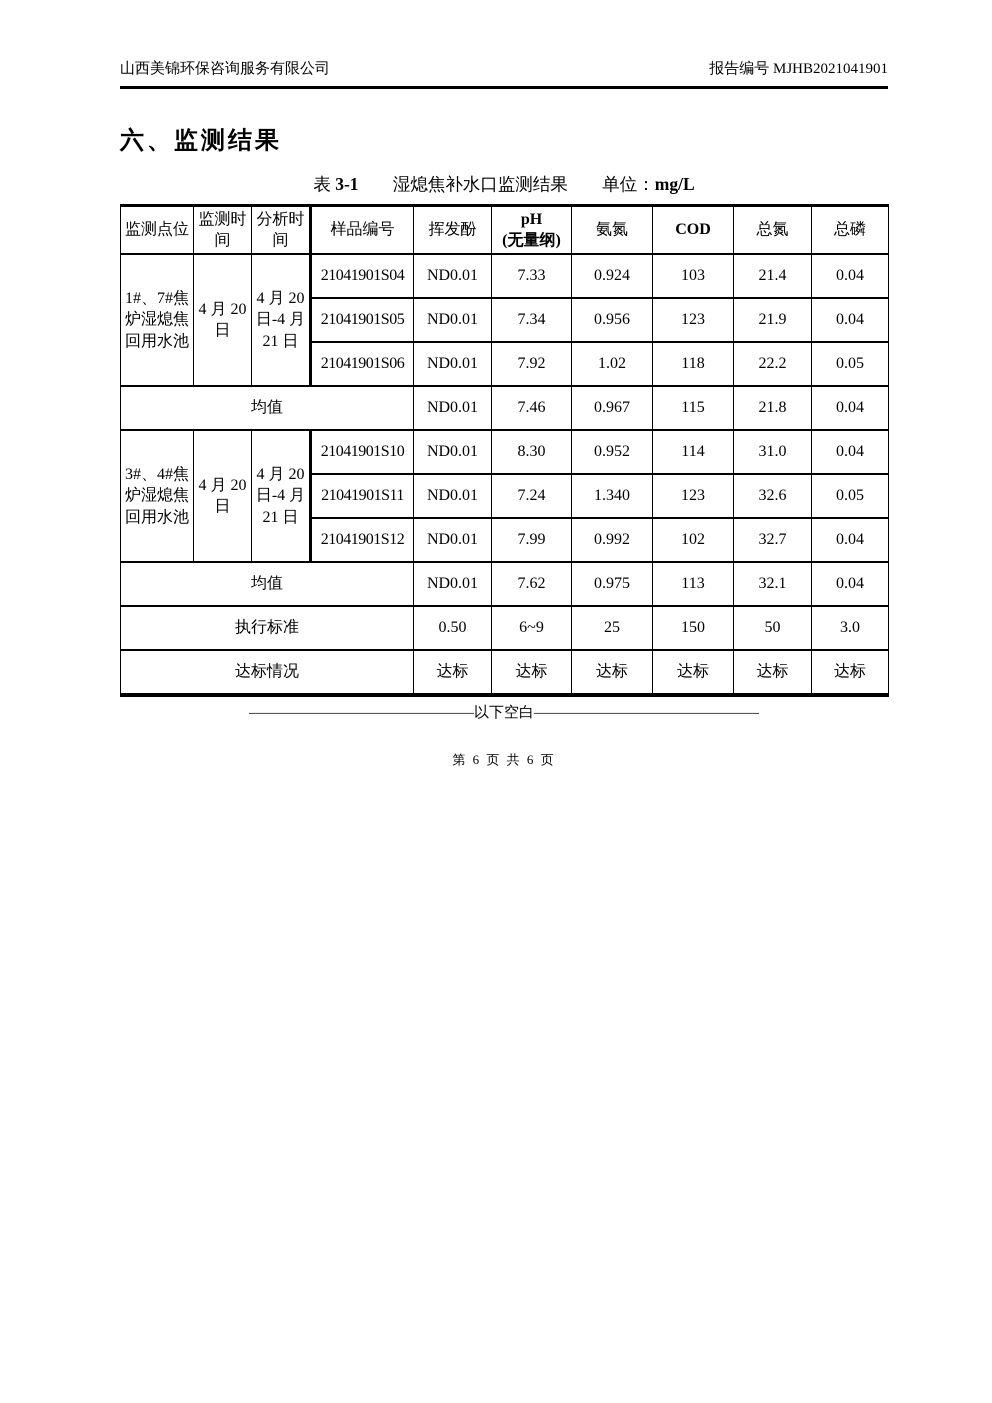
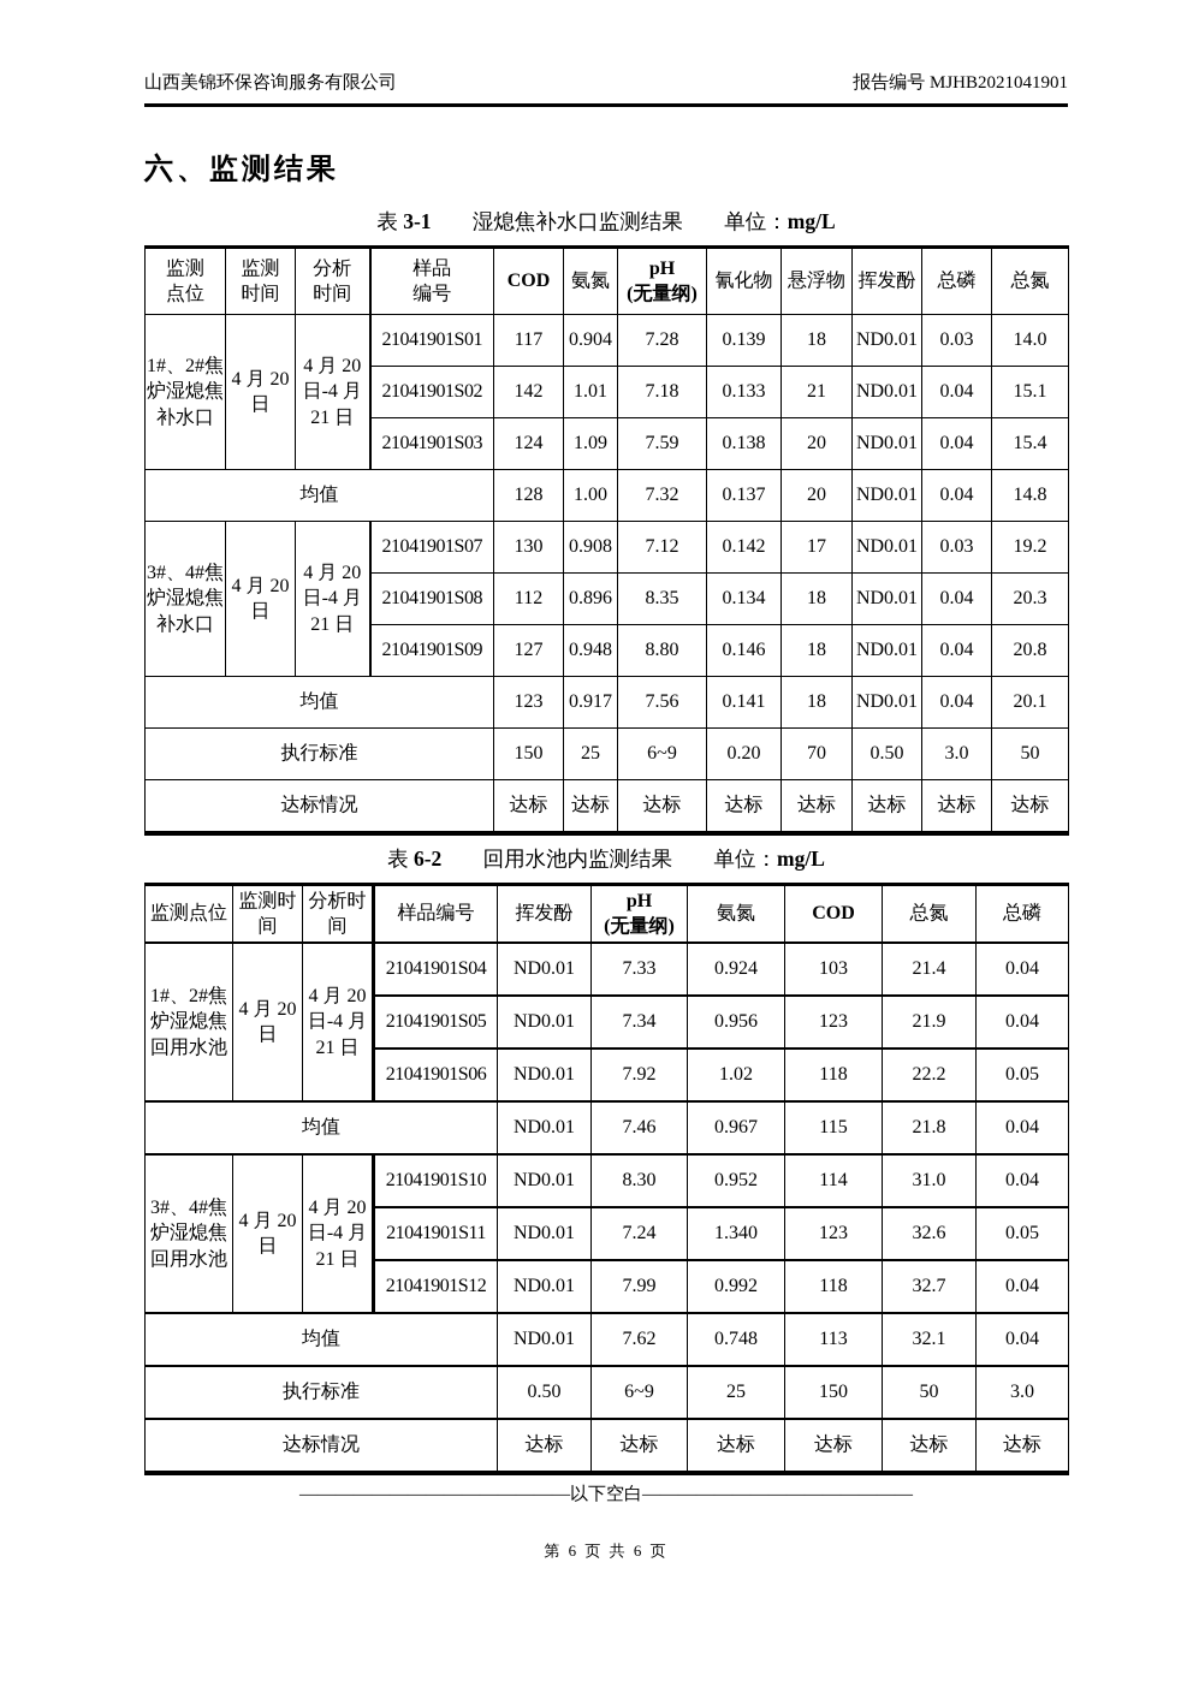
  山西美锦环保咨询服务有限公司
  报告编号 MJHB2021041901
  六、监测结果
  表 3-1 湿熄焦补水口监测结果 单位：mg/L
+ 监测 点位	监测 时间	分析 时间	样品 编号	COD	氨氮	pH (无量纲)	氰化物	悬浮物	挥发酚	总磷	总氮
+ 1#、2#焦炉湿熄焦补水口	4 月 20 日	4 月 20 日-4 月 21 日	21041901S01	117	0.904	7.28	0.139	18	ND0.01	0.03	14.0
+ 21041901S02	142	1.01	7.18	0.133	21	ND0.01	0.04	15.1
+ 21041901S03	124	1.09	7.59	0.138	20	ND0.01	0.04	15.4
+ 均值	128	1.00	7.32	0.137	20	ND0.01	0.04	14.8
+ 3#、4#焦炉湿熄焦补水口	4 月 20 日	4 月 20 日-4 月 21 日	21041901S07	130	0.908	7.12	0.142	17	ND0.01	0.03	19.2
+ 21041901S08	112	0.896	8.35	0.134	18	ND0.01	0.04	20.3
+ 21041901S09	127	0.948	8.80	0.146	18	ND0.01	0.04	20.8
+ 均值	123	0.917	7.56	0.141	18	ND0.01	0.04	20.1
+ 执行标准	150	25	6~9	0.20	70	0.50	3.0	50
+ 达标情况	达标	达标	达标	达标	达标	达标	达标	达标
+ 表 6-2 回用水池内监测结果 单位：mg/L
  监测点位	监测时 间	分析时 间	样品编号	挥发酚	pH (无量纲)	氨氮	COD	总氮	总磷
- 1#、7#焦炉湿熄焦回用水池	4 月 20 日	4 月 20 日-4 月 21 日	21041901S04	ND0.01	7.33	0.924	103	21.4	0.04
+ 1#、2#焦炉湿熄焦回用水池	4 月 20 日	4 月 20 日-4 月 21 日	21041901S04	ND0.01	7.33	0.924	103	21.4	0.04
  21041901S05	ND0.01	7.34	0.956	123	21.9	0.04
  21041901S06	ND0.01	7.92	1.02	118	22.2	0.05
  均值	ND0.01	7.46	0.967	115	21.8	0.04
  3#、4#焦炉湿熄焦回用水池	4 月 20 日	4 月 20 日-4 月 21 日	21041901S10	ND0.01	8.30	0.952	114	31.0	0.04
  21041901S11	ND0.01	7.24	1.340	123	32.6	0.05
- 21041901S12	ND0.01	7.99	0.992	102	32.7	0.04
+ 21041901S12	ND0.01	7.99	0.992	118	32.7	0.04
- 均值	ND0.01	7.62	0.975	113	32.1	0.04
+ 均值	ND0.01	7.62	0.748	113	32.1	0.04
  执行标准	0.50	6~9	25	150	50	3.0
  达标情况	达标	达标	达标	达标	达标	达标
  ———————————————以下空白———————————————
  第 6 页 共 6 页
